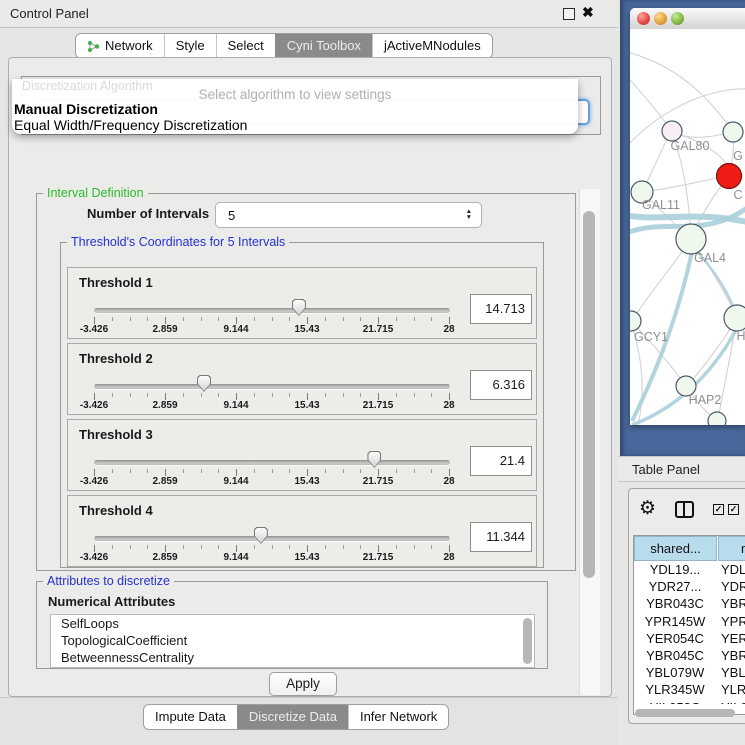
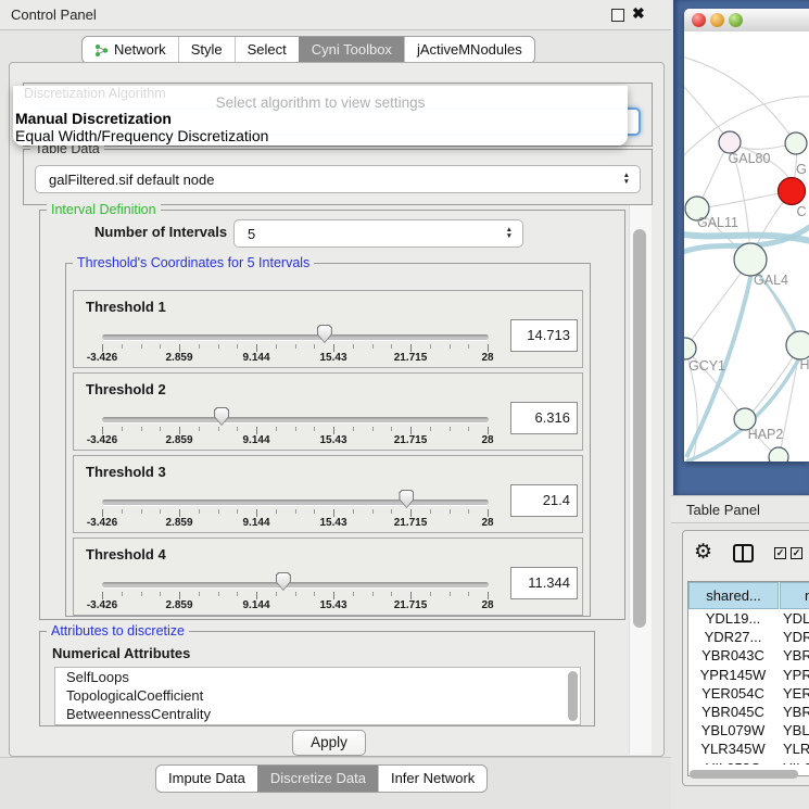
  Control Panel
  ✖
  Network
  Style
  Select
  Cyni Toolbox
  jActiveMNodules
+ Table Data
+ galFiltered.sif default node
  Interval Definition
  Number of Intervals
  5
  Threshold's Coordinates for 5 Intervals
  Threshold 1
  -3.426
  2.859
  9.144
  15.43
  21.715
  28
  14.713
  Threshold 2
  -3.426
  2.859
  9.144
  15.43
  21.715
  28
  6.316
  Threshold 3
  -3.426
  2.859
  9.144
  15.43
  21.715
  28
  21.4
  Threshold 4
  -3.426
  2.859
  9.144
  15.43
  21.715
  28
  11.344
  Attributes to discretize
  Numerical Attributes
  SelfLoops
  TopologicalCoefficient
  BetweennessCentrality
  Apply
  Impute Data
  Discretize Data
  Infer Network
  Discretization Algorithm
  Select algorithm to view settings
  Manual Discretization
  Equal Width/Frequency Discretization
  GAL80
  G
  C
  GAL11
  GAL4
  GCY1
  H
  HAP2
  Table Panel
  ⚙
  ✓
  ✓
  shared...
  YDL19... YDL
  YDR27... YDR
  YBR043C YBR
  YPR145W YPR
  YER054C YER
  YBR045C YBR
  YBL079W YBL
  YLR345W YLR
